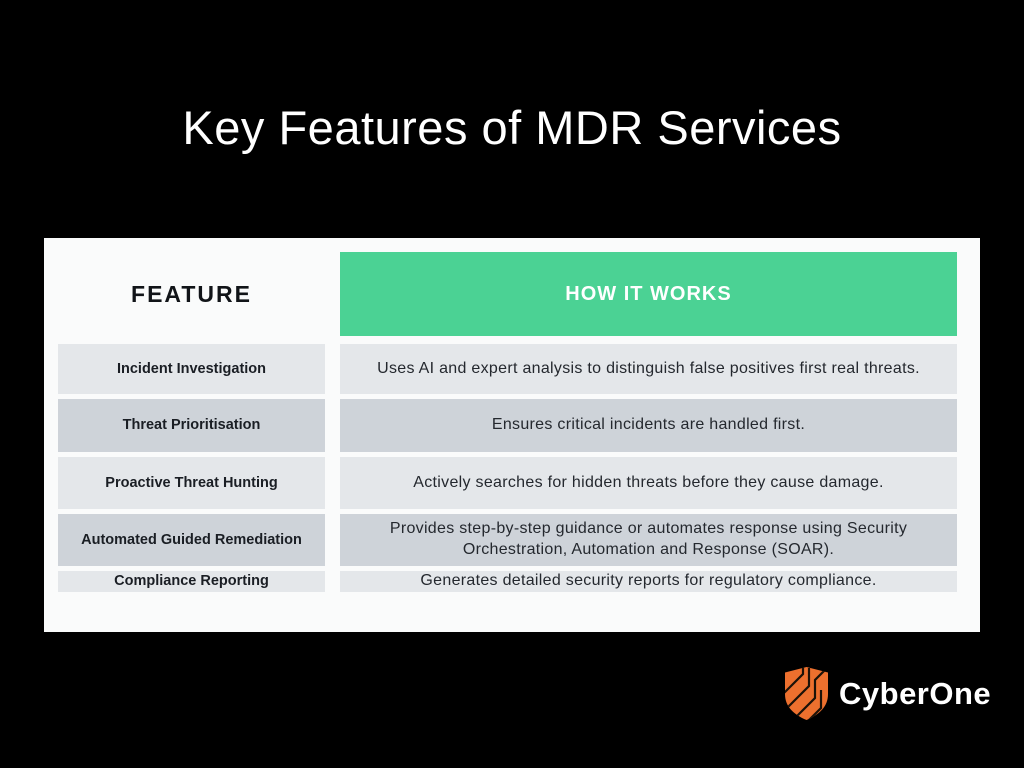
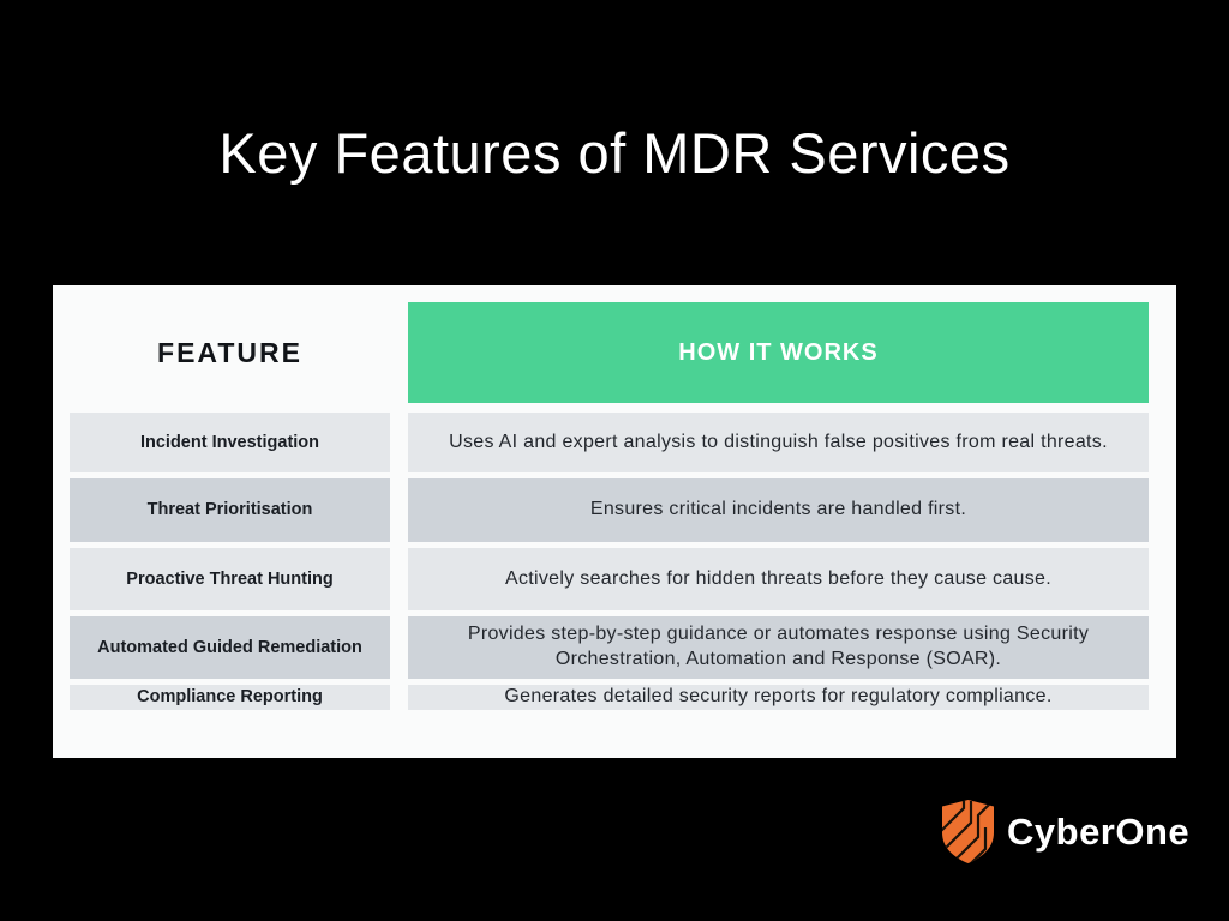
  Key Features of MDR Services
  FEATURE
  HOW IT WORKS
  Incident Investigation
- Uses AI and expert analysis to distinguish false positives first real threats.
+ Uses AI and expert analysis to distinguish false positives from real threats.
  Threat Prioritisation
  Ensures critical incidents are handled first.
  Proactive Threat Hunting
- Actively searches for hidden threats before they cause damage.
+ Actively searches for hidden threats before they cause cause.
  Automated Guided Remediation
  Provides step-by-step guidance or automates response using Security Orchestration, Automation and Response (SOAR).
  Compliance Reporting
  Generates detailed security reports for regulatory compliance.
  CyberOne
